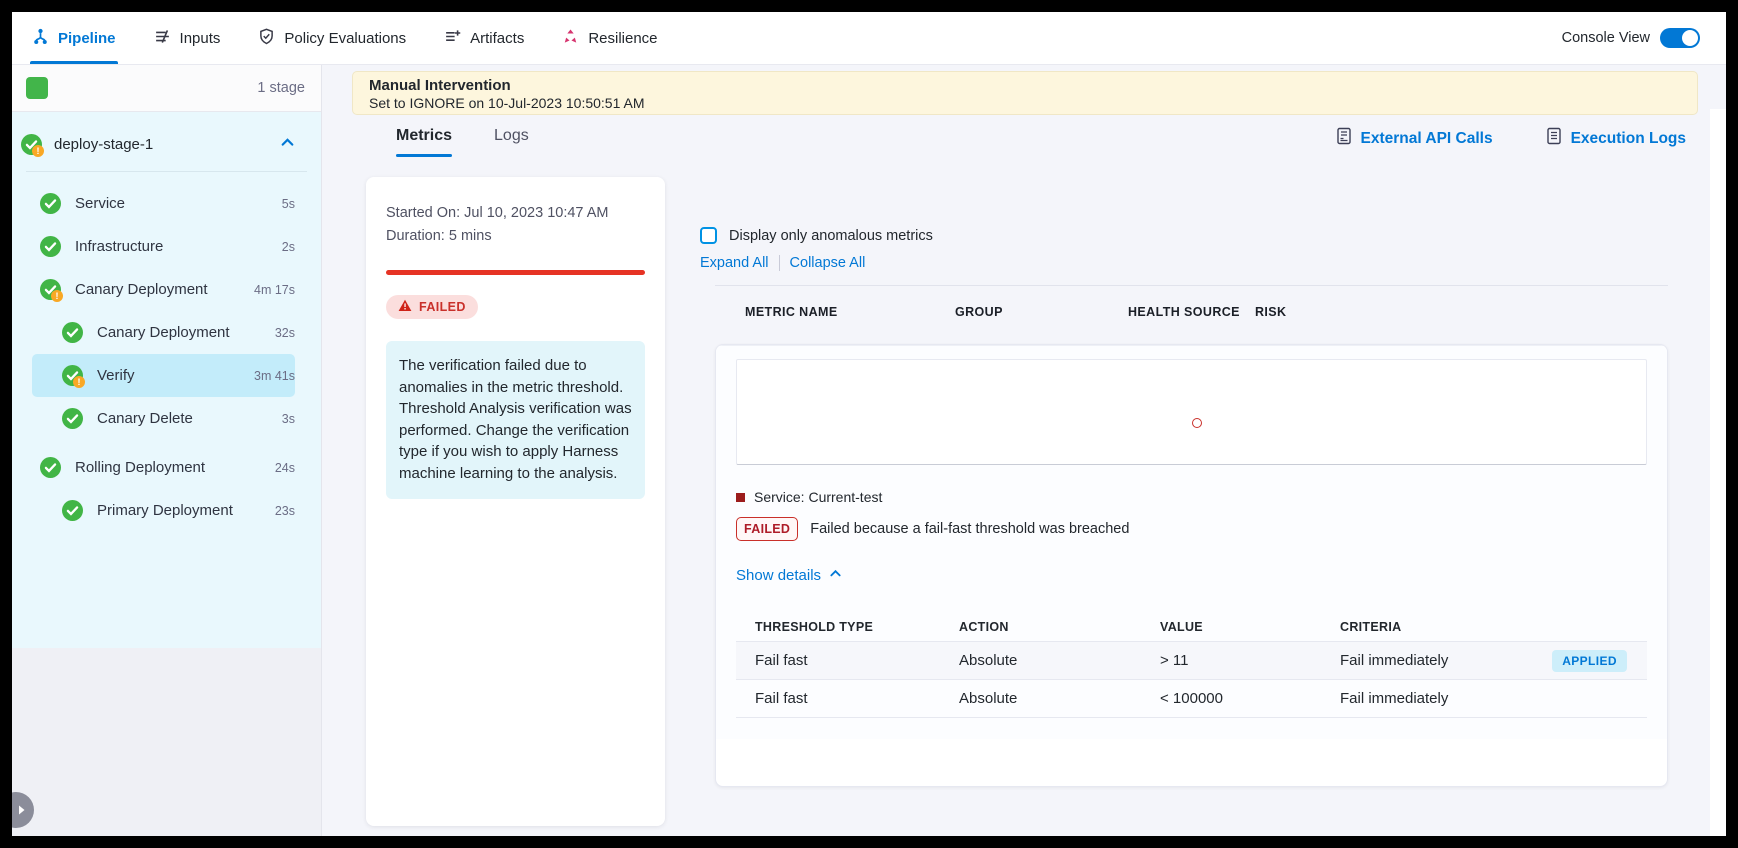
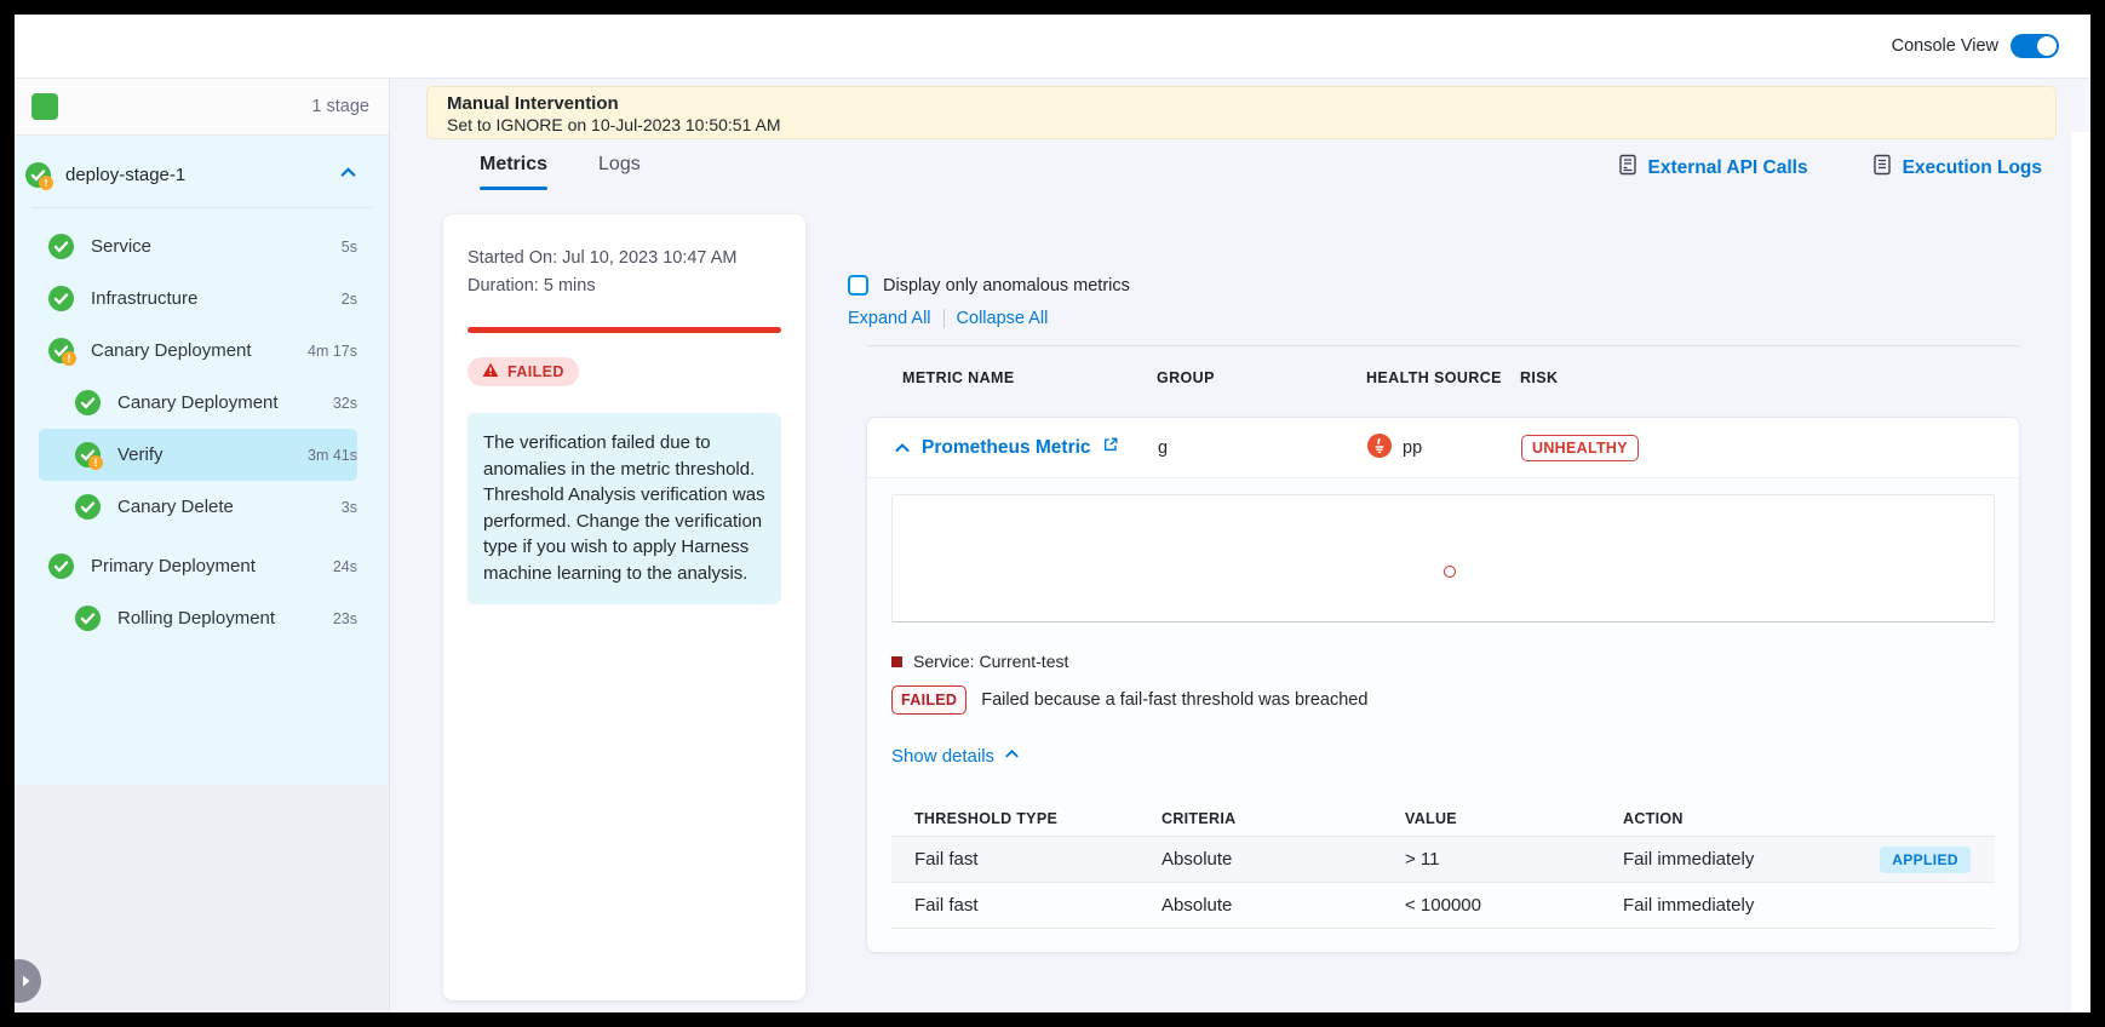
- Pipeline
- Inputs
- Policy Evaluations
- Artifacts
- Resilience
  Console View
  1 stage
  !
  deploy-stage-1
  Service
  5s
  Infrastructure
  2s
  !
  Canary Deployment
  4m 17s
  Canary Deployment
  32s
  !
  Verify
  3m 41s
  Canary Delete
  3s
- Rolling Deployment
+ Primary Deployment
  24s
- Primary Deployment
+ Rolling Deployment
  23s
  Manual Intervention
  Set to IGNORE on 10-Jul-2023 10:50:51 AM
  Metrics
  Logs
  External API Calls
  Execution Logs
  Started On: Jul 10, 2023 10:47 AM
  Duration: 5 mins
  FAILED
  The verification failed due to anomalies in the metric threshold. Threshold Analysis verification was performed. Change the verification type if you wish to apply Harness machine learning to the analysis.
  Display only anomalous metrics
  Expand All
  Collapse All
  METRIC NAME
  GROUP
  HEALTH SOURCE
  RISK
+ Prometheus Metric
+ g
+ pp
+ UNHEALTHY
  Service: Current-test
  FAILED
  Failed because a fail-fast threshold was breached
  Show details
  THRESHOLD TYPE
- ACTION
+ CRITERIA
  VALUE
- CRITERIA
+ ACTION
  Fail fast
  Absolute
  > 11
  Fail immediately
  APPLIED
  Fail fast
  Absolute
  < 100000
  Fail immediately
